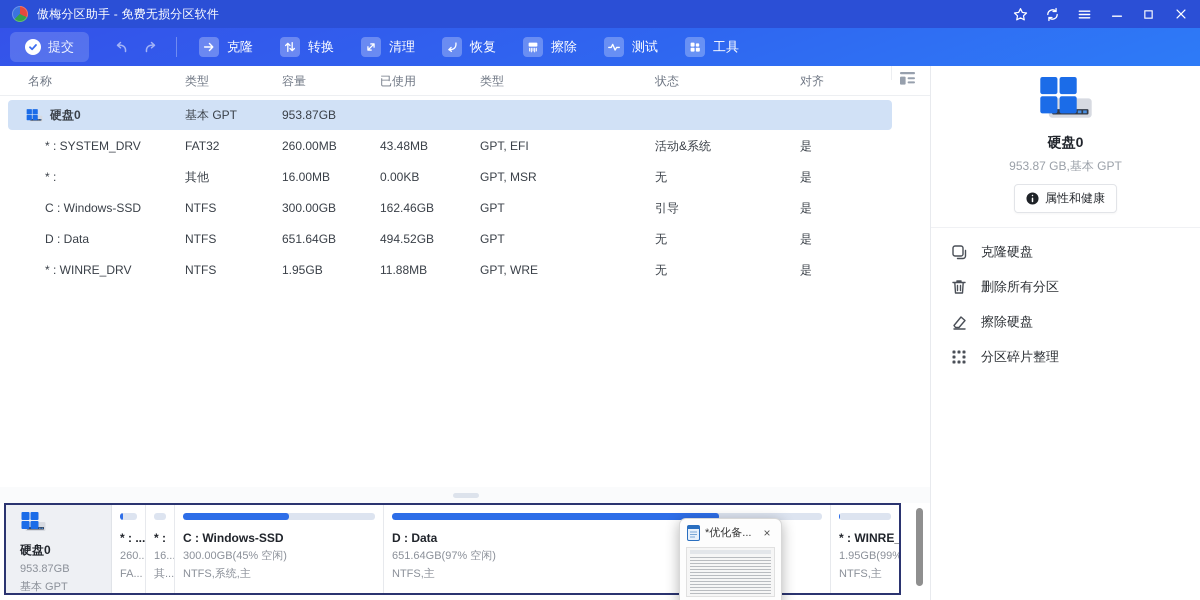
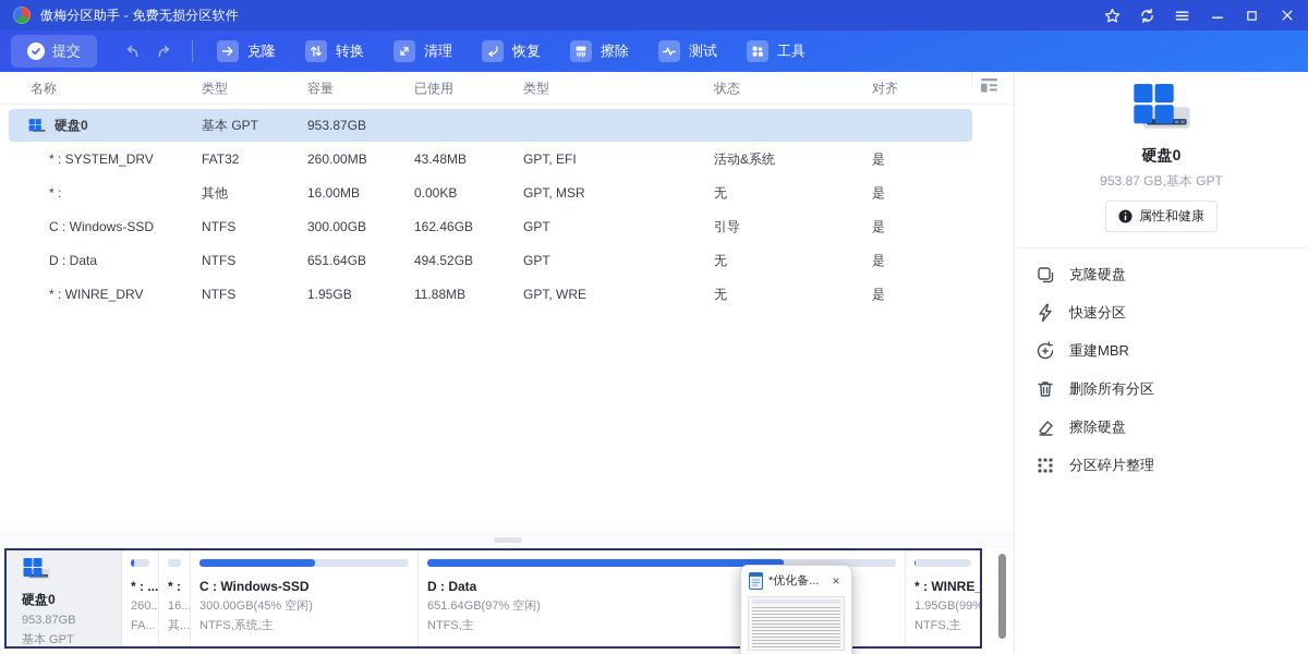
  傲梅分区助手 - 免费无损分区软件
  提交
  克隆
  转换
  清理
  恢复
  擦除
  测试
  工具
  名称
  类型
  容量
  已使用
  类型
  状态
  对齐
  硬盘0
  基本 GPT
  953.87GB
  * : SYSTEM_DRV
  FAT32
  260.00MB
  43.48MB
  GPT, EFI
  活动&系统
  是
  * :
  其他
  16.00MB
  0.00KB
  GPT, MSR
  无
  是
  C : Windows-SSD
  NTFS
  300.00GB
  162.46GB
  GPT
  引导
  是
  D : Data
  NTFS
  651.64GB
  494.52GB
  GPT
  无
  是
  * : WINRE_DRV
  NTFS
  1.95GB
  11.88MB
  GPT, WRE
  无
  是
  硬盘0
  953.87GB
  基本 GPT
  * : ...
  260..
  FA...
  * :
  16...
  其...
  C : Windows-SSD
  300.00GB(45% 空闲)
  NTFS,系统,主
  D : Data
  651.64GB(97% 空闲)
  NTFS,主
  * : WINRE_
  1.95GB(99%
  NTFS,主
  硬盘0
  953.87 GB,基本 GPT
  属性和健康
  克隆硬盘
+ 快速分区
+ 重建MBR
  删除所有分区
  擦除硬盘
  分区碎片整理
  *优化备...
  ×
